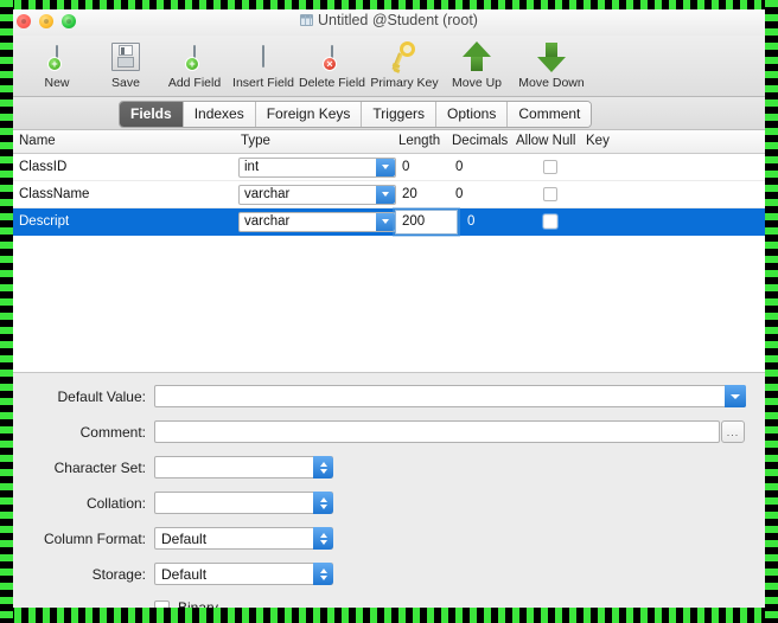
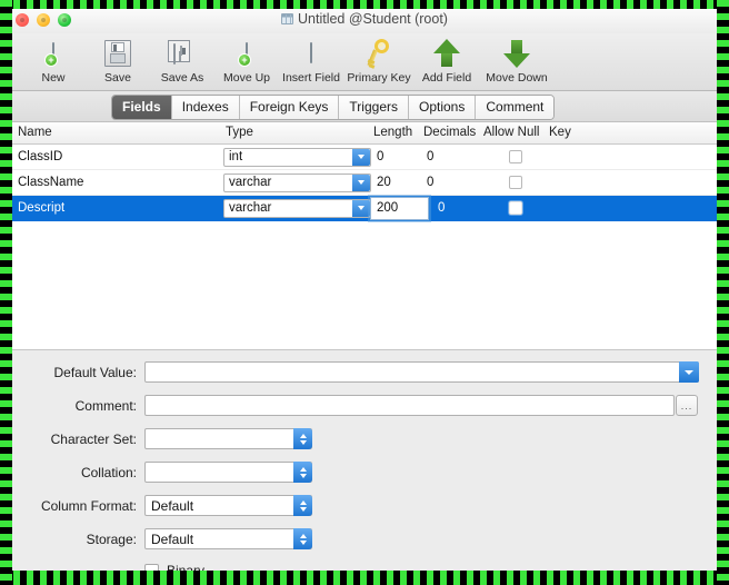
  Untitled @Student (root)
  +
  New
  Save
+ Save As
  +
- Add Field
+ Move Up
  Insert Field
- ×
- Delete Field
  Primary Key
- Move Up
+ Add Field
  Move Down
  Fields
  Indexes
  Foreign Keys
  Triggers
  Options
  Comment
  Name
  Type
  Length
  Decimals
  Allow Null
  Key
  ClassID
  int
  0
  0
  ClassName
  varchar
  20
  0
  Descript
  varchar
  200
  0
  Default Value:
  Comment:
  ...
  Character Set:
  Collation:
  Column Format:
  Default
  Storage:
  Default
